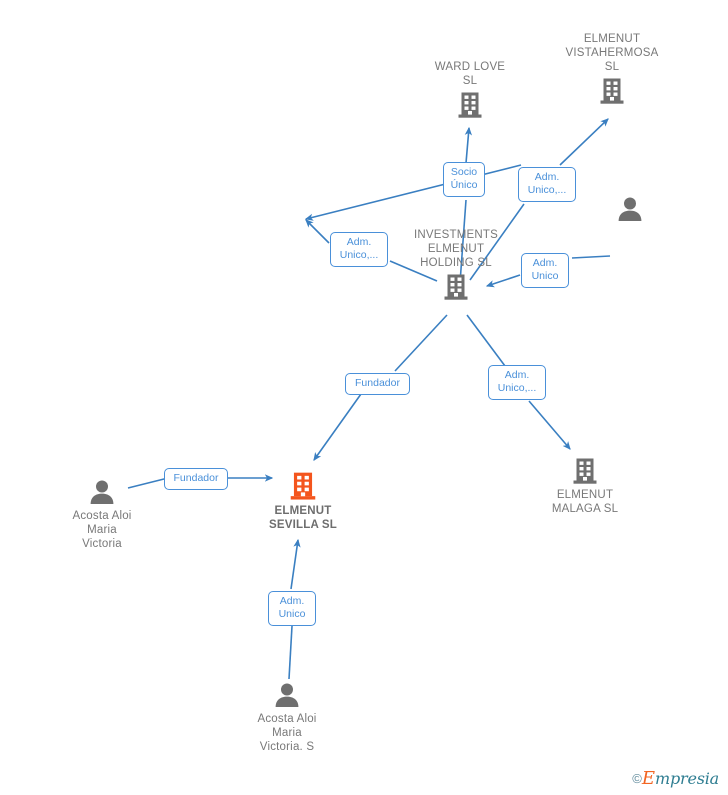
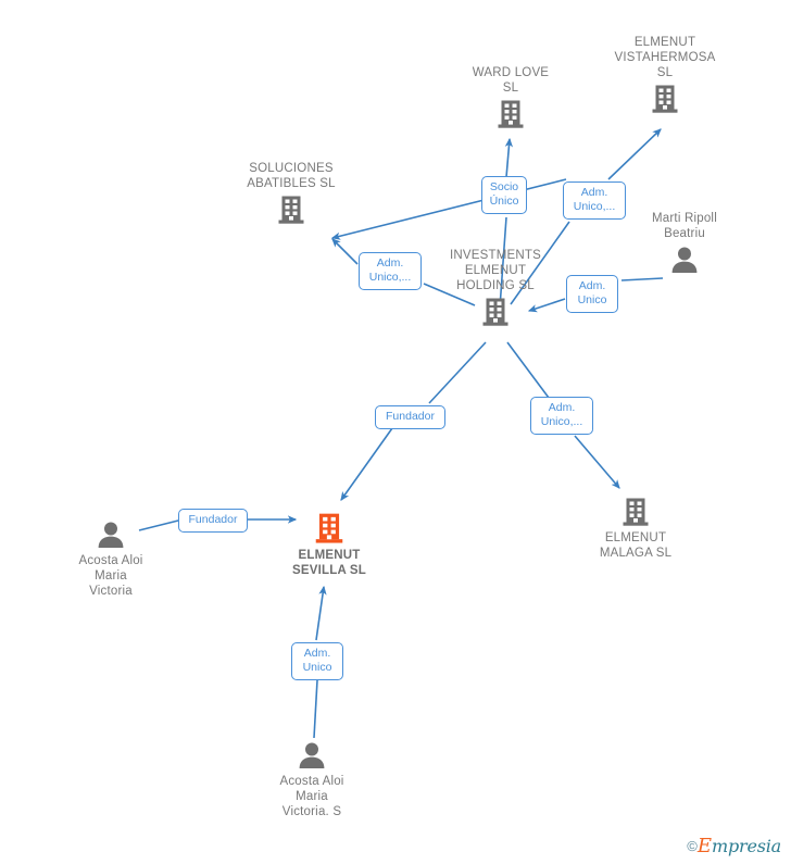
  WARD LOVE
  SL
  ELMENUT
  VISTAHERMOSA
  SL
+ SOLUCIONES
+ ABATIBLES SL
+ Marti Ripoll
+ Beatriu
  INVESTMENTS
  ELMENUT
  HOLDING SL
  ELMENUT
  SEVILLA SL
  ELMENUT
  MALAGA SL
  Acosta Aloi
  Maria
  Victoria
  Acosta Aloi
  Maria
  Victoria. S
  Socio
  Único
  Adm.
  Unico,...
  Adm.
  Unico,...
  Adm.
  Unico
  Fundador
  Adm.
  Unico,...
  Fundador
  Adm.
  Unico
  ©Empresia
